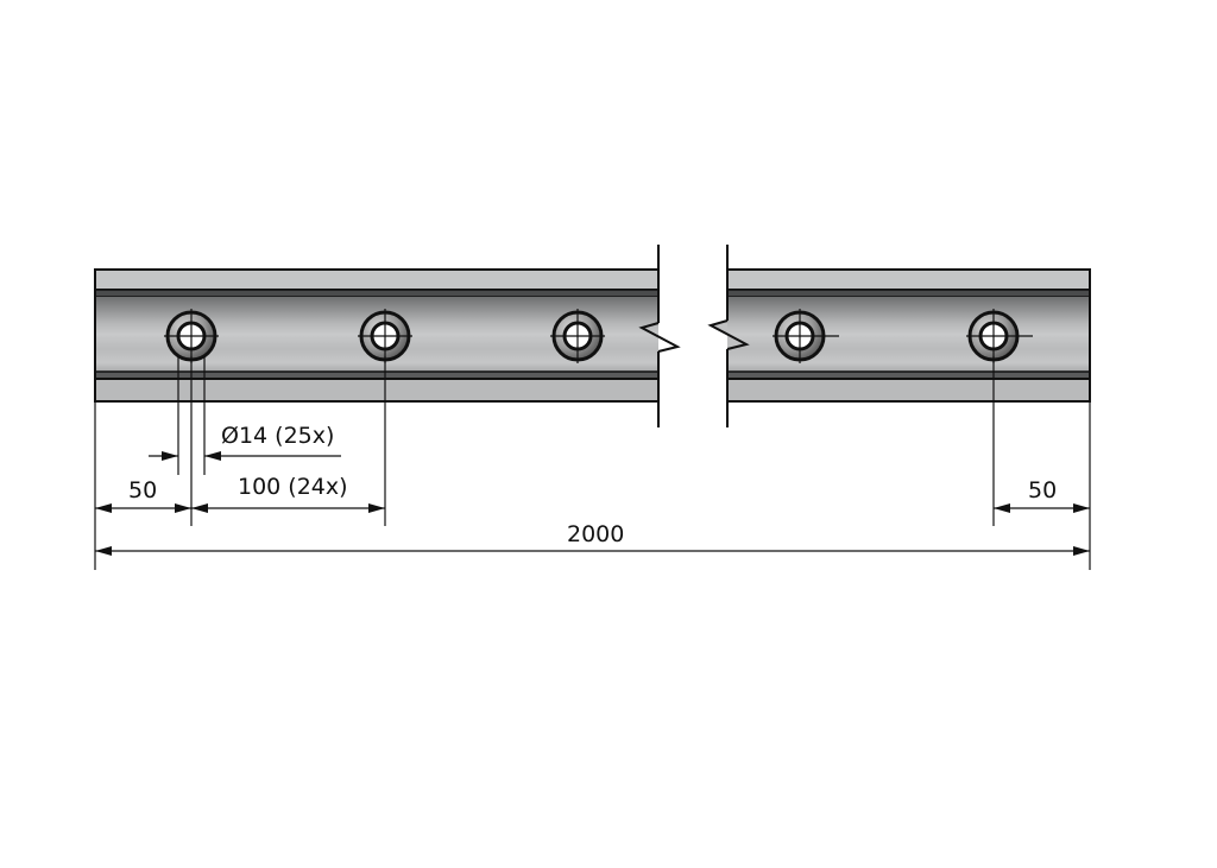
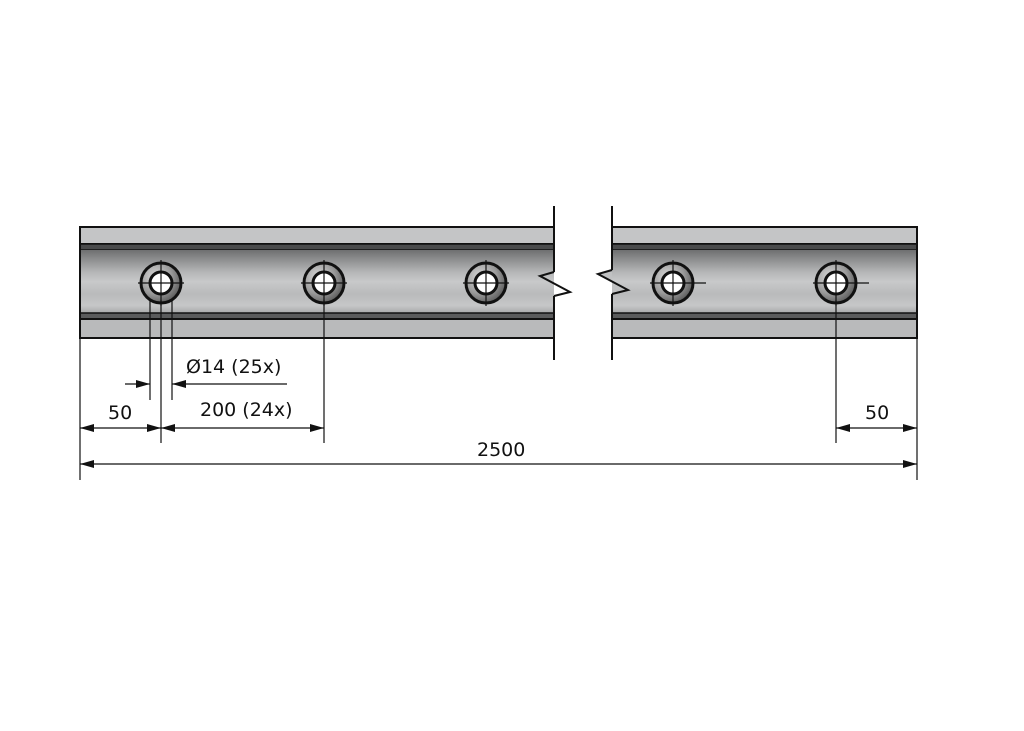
  Ø14 (25x)
  50
- 100 (24x)
+ 200 (24x)
  50
- 2000
+ 2500
